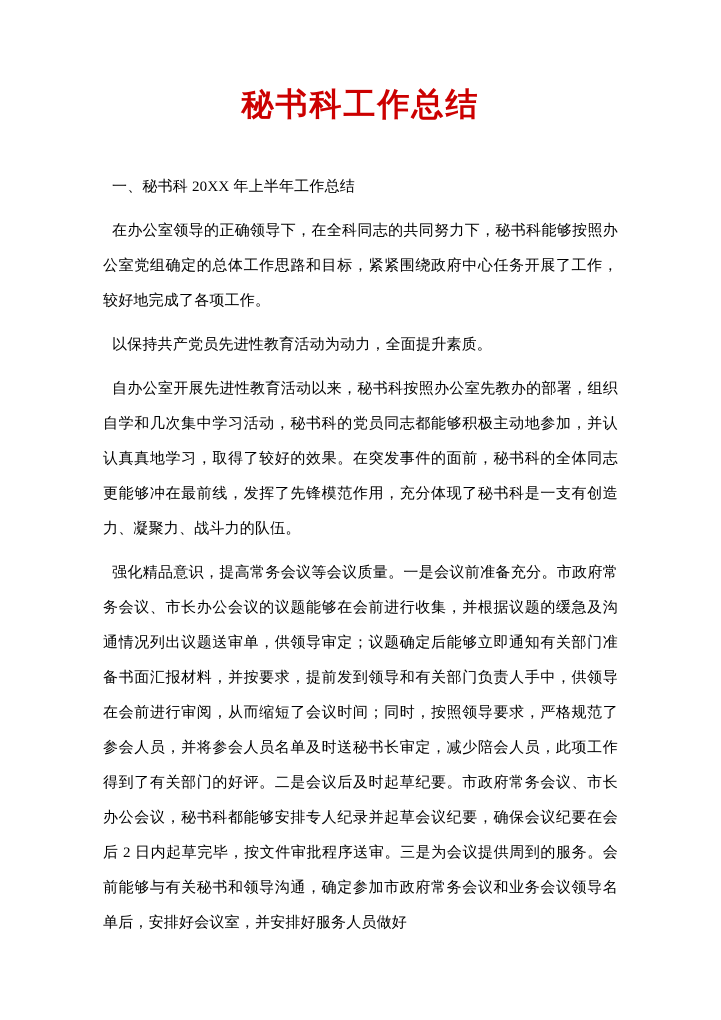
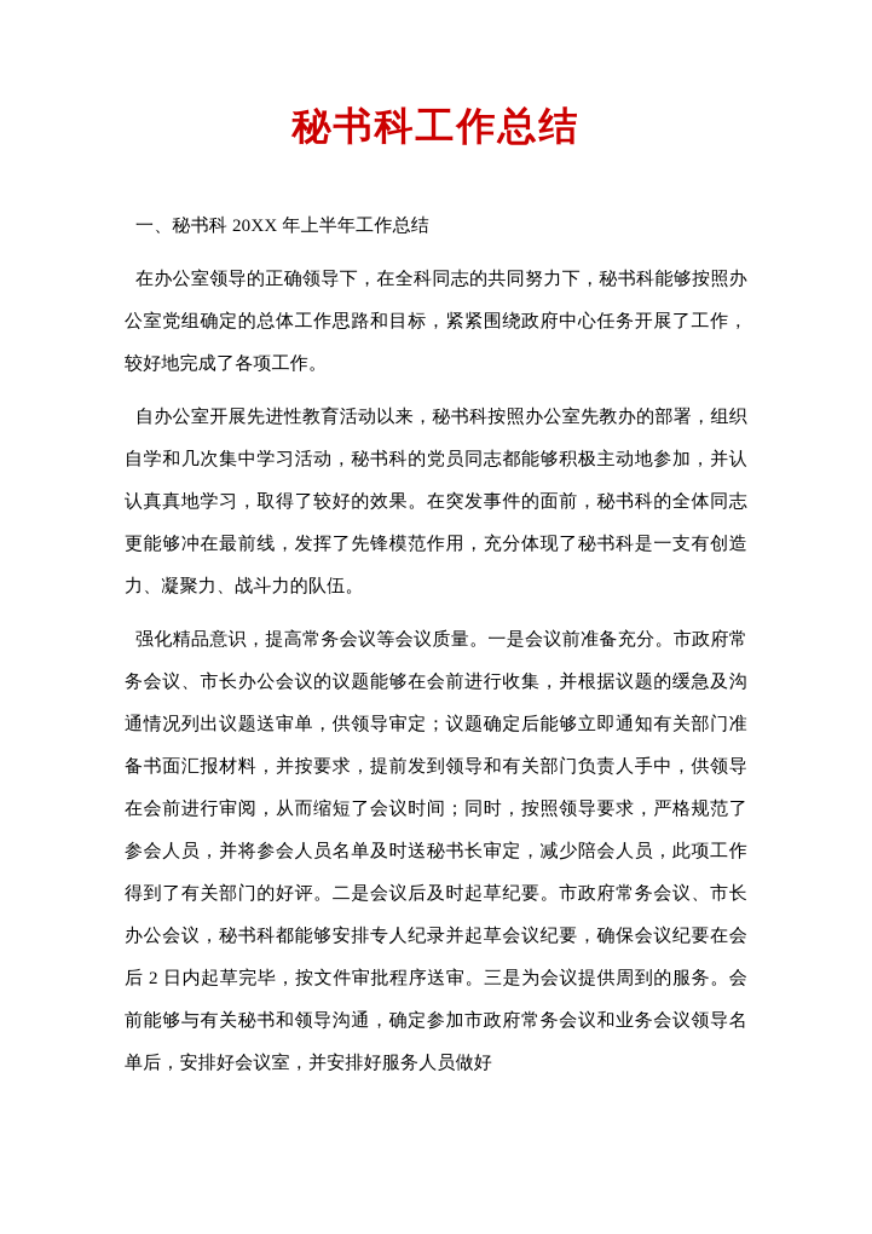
  秘书科工作总结
  一、秘书科 20XX 年上半年工作总结
  在办公室领导的正确领导下，在全科同志的共同努力下，秘书科能够按照办公室党组确定的总体工作思路和目标，紧紧围绕政府中心任务开展了工作，较好地完成了各项工作。
- 以保持共产党员先进性教育活动为动力，全面提升素质。
  自办公室开展先进性教育活动以来，秘书科按照办公室先教办的部署，组织自学和几次集中学习活动，秘书科的党员同志都能够积极主动地参加，并认认真真地学习，取得了较好的效果。在突发事件的面前，秘书科的全体同志更能够冲在最前线，发挥了先锋模范作用，充分体现了秘书科是一支有创造力、凝聚力、战斗力的队伍。
  强化精品意识，提高常务会议等会议质量。一是会议前准备充分。市政府常务会议、市长办公会议的议题能够在会前进行收集，并根据议题的缓急及沟通情况列出议题送审单，供领导审定；议题确定后能够立即通知有关部门准备书面汇报材料，并按要求，提前发到领导和有关部门负责人手中，供领导在会前进行审阅，从而缩短了会议时间；同时，按照领导要求，严格规范了参会人员，并将参会人员名单及时送秘书长审定，减少陪会人员，此项工作得到了有关部门的好评。二是会议后及时起草纪要。市政府常务会议、市长办公会议，秘书科都能够安排专人纪录并起草会议纪要，确保会议纪要在会后 2 日内起草完毕，按文件审批程序送审。三是为会议提供周到的服务。会前能够与有关秘书和领导沟通，确定参加市政府常务会议和业务会议领导名单后，安排好会议室，并安排好服务人员做好
